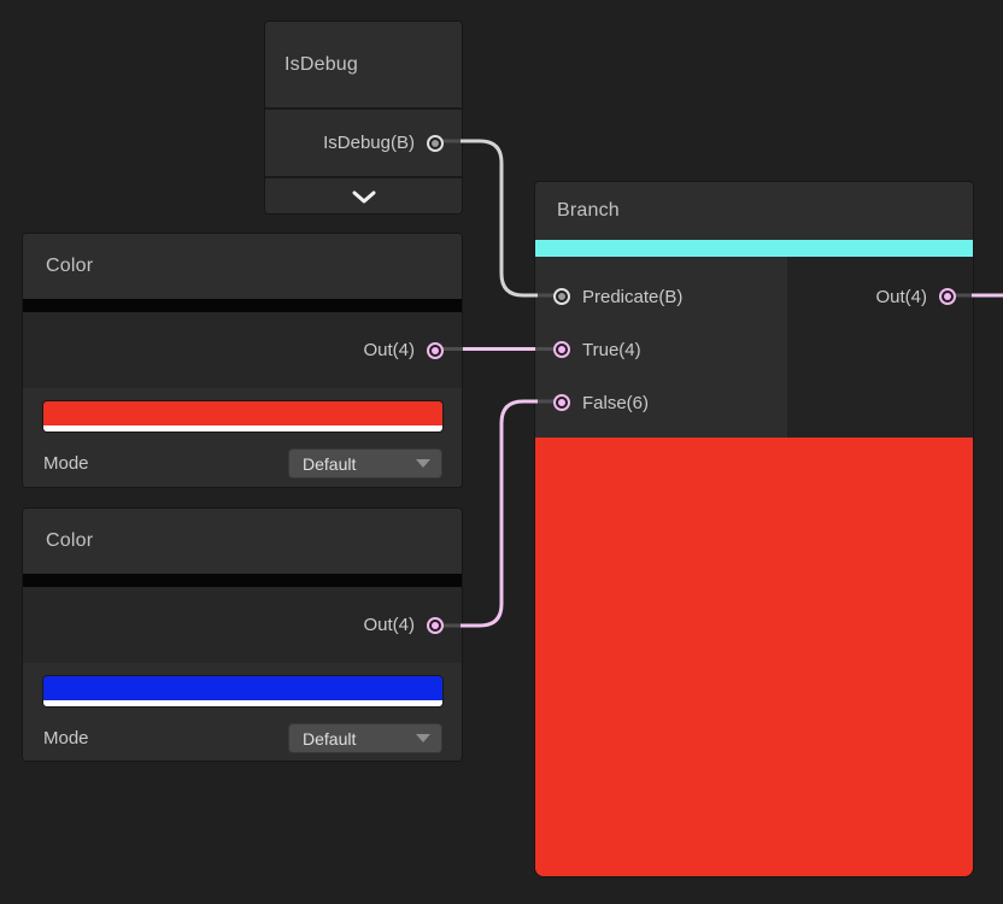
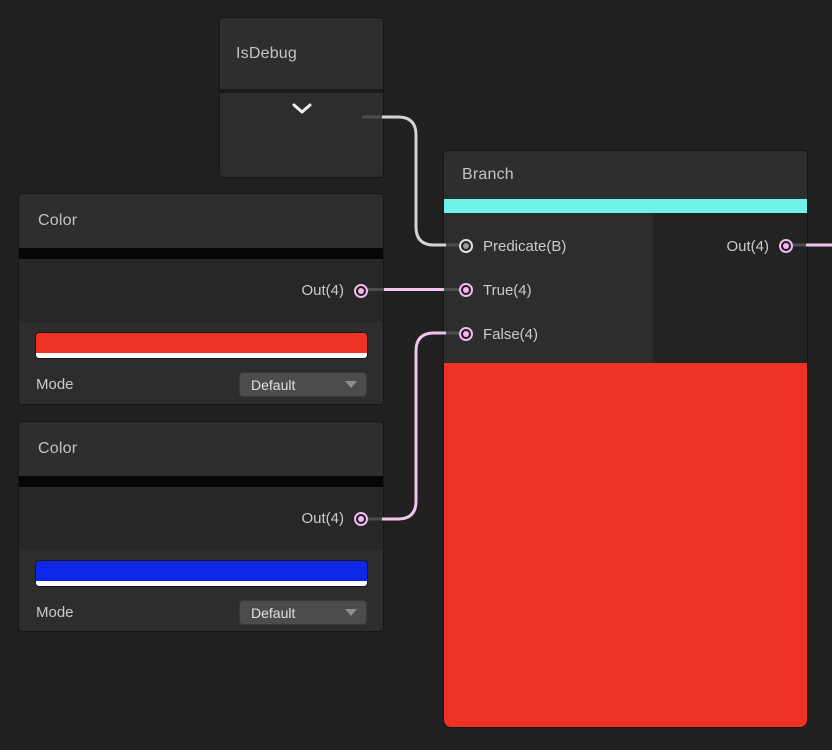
  IsDebug
- IsDebug(B)
  Color
  Out(4)
  Mode
  Default
  Color
  Out(4)
  Mode
  Default
  Branch
  Predicate(B)
  True(4)
- False(6)
+ False(4)
  Out(4)
